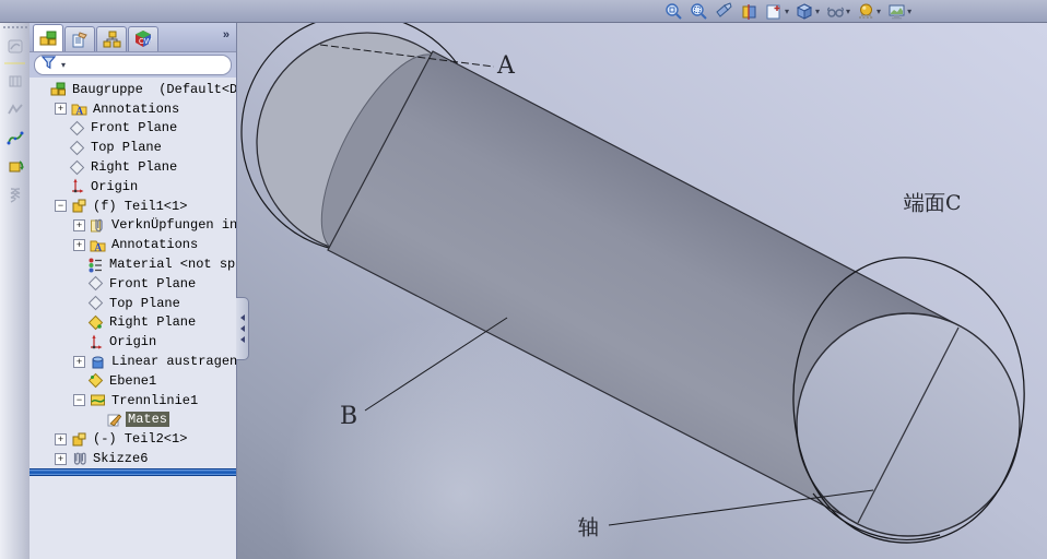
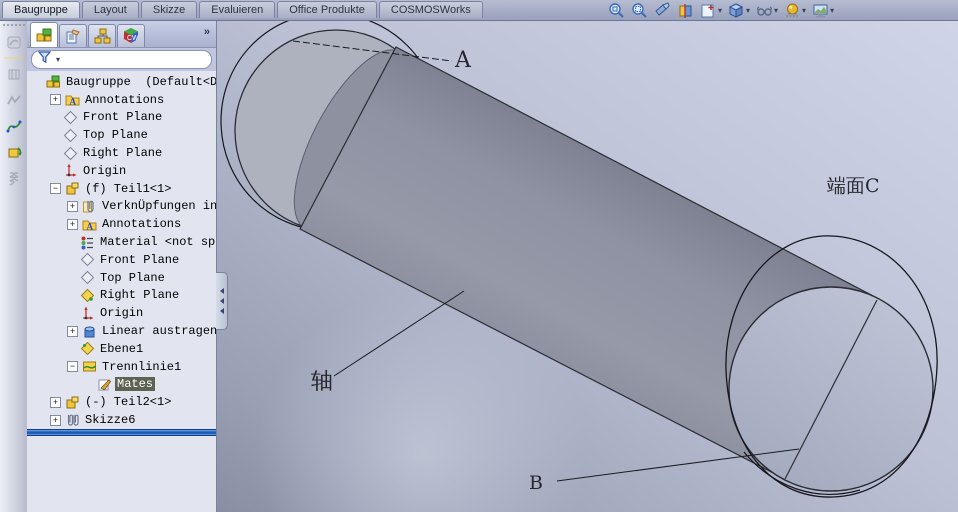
  A
- B
+ 轴
  端面C
- 轴
+ B
+ Baugruppe
+ Layout
+ Skizze
+ Evaluieren
+ Office Produkte
+ COSMOSWorks
  ▾
  ▾
  ▾
  ▾
  ▾
  »
  ▾
  Baugruppe (Default<D
  +
  A
  Annotations
  Front Plane
  Top Plane
  Right Plane
  Origin
  −
  (f) Teil1<1>
  +
  VerknÜpfungen in
  +
  A
  Annotations
  Material <not sp
  Front Plane
  Top Plane
  Right Plane
  Origin
  +
  Linear austragen
  Ebene1
  −
  Trennlinie1
  Mates
  +
  (-) Teil2<1>
  +
  Skizze6
